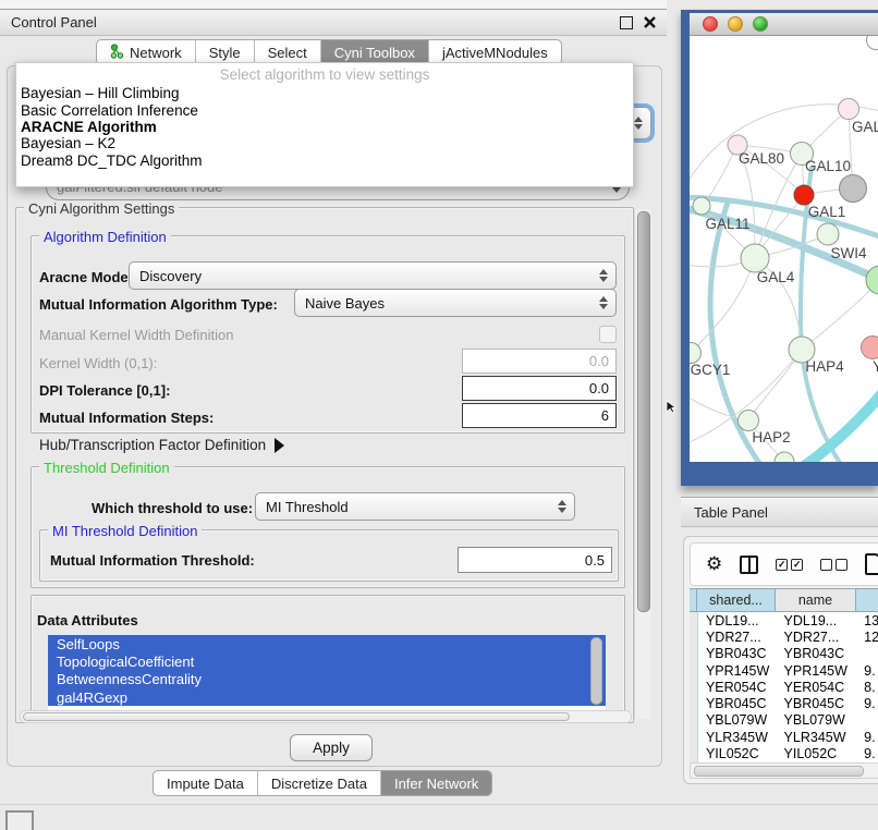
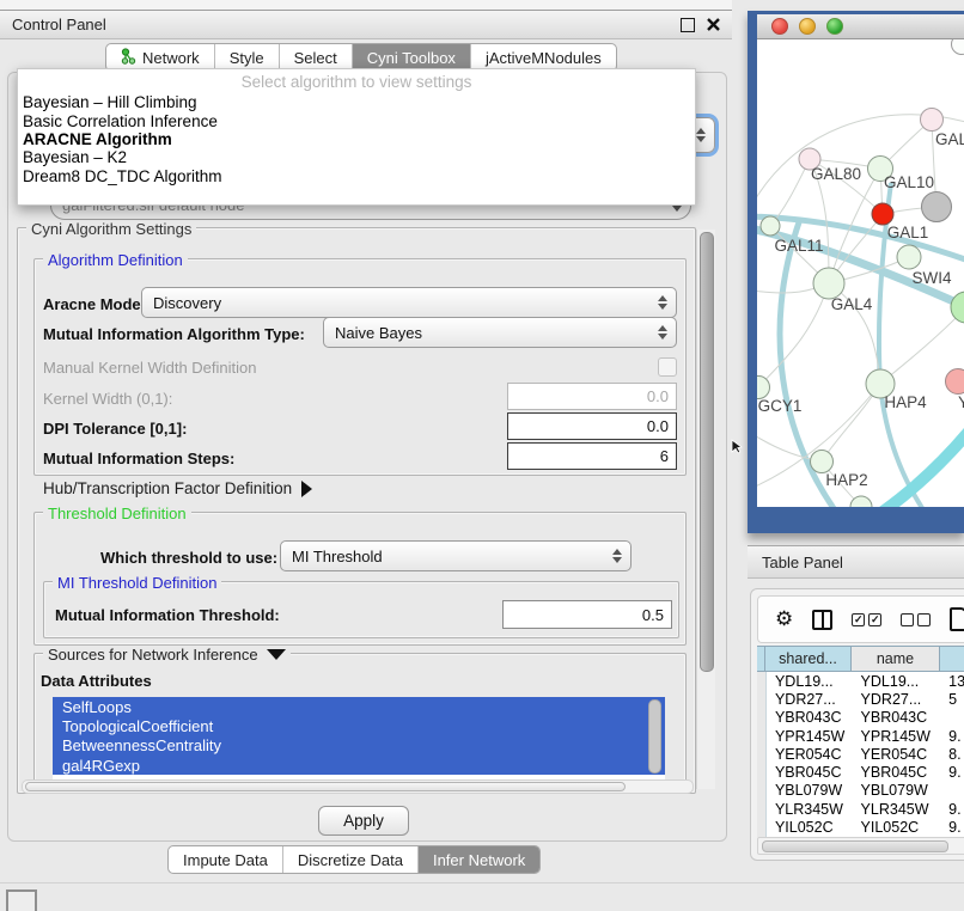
  Control Panel
  Network
  Style
  Select
  Cyni Toolbox
  jActiveMNodules
  Select algorithm to view settings
  Bayesian – Hill Climbing
  Basic Correlation Inference
  ARACNE Algorithm
  Bayesian – K2
  Dream8 DC_TDC Algorithm
  Cyni Algorithm Settings
  Algorithm Definition
  Aracne Mode
  Discovery
  Mutual Information Algorithm Type:
  Naive Bayes
  Manual Kernel Width Definition
  Kernel Width (0,1):
  0.0
  DPI Tolerance [0,1]:
  0.0
  Mutual Information Steps:
  6
  Hub/Transcription Factor Definition
  Threshold Definition
  Which threshold to use:
  MI Threshold
  MI Threshold Definition
  Mutual Information Threshold:
  0.5
+ Sources for Network Inference
  Data Attributes
  SelfLoops
  TopologicalCoefficient
  BetweennessCentrality
  gal4RGexp
  Apply
  Impute Data
  Discretize Data
  Infer Network
  GAL
  GAL80
  GAL10
  GAL1
  GAL11
  GAL4
  SWI4
  GCY1
  HAP4
  HAP2
  Table Panel
  ⚙
  ✓
  ✓
  shared...
  name
  YDL19...
  YDL19...
  13
  YDR27...
  YDR27...
- 12
+ 5
  YBR043C
  YBR043C
  YPR145W
  YPR145W
  9.
  YER054C
  YER054C
  8.
  YBR045C
  YBR045C
  9.
  YBL079W
  YBL079W
  YLR345W
  YLR345W
  9.
  YIL052C
  YIL052C
  9.
